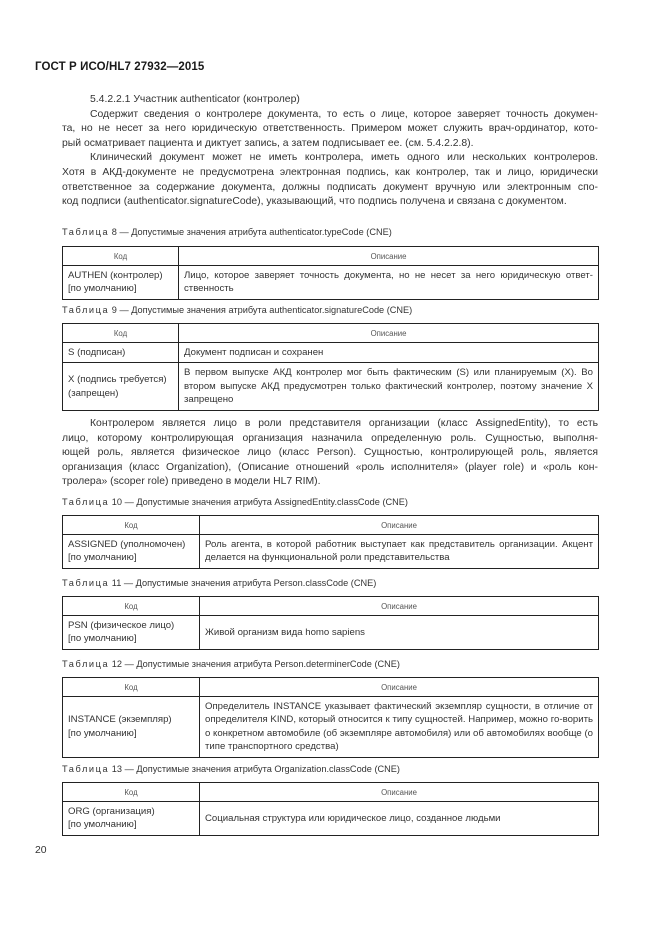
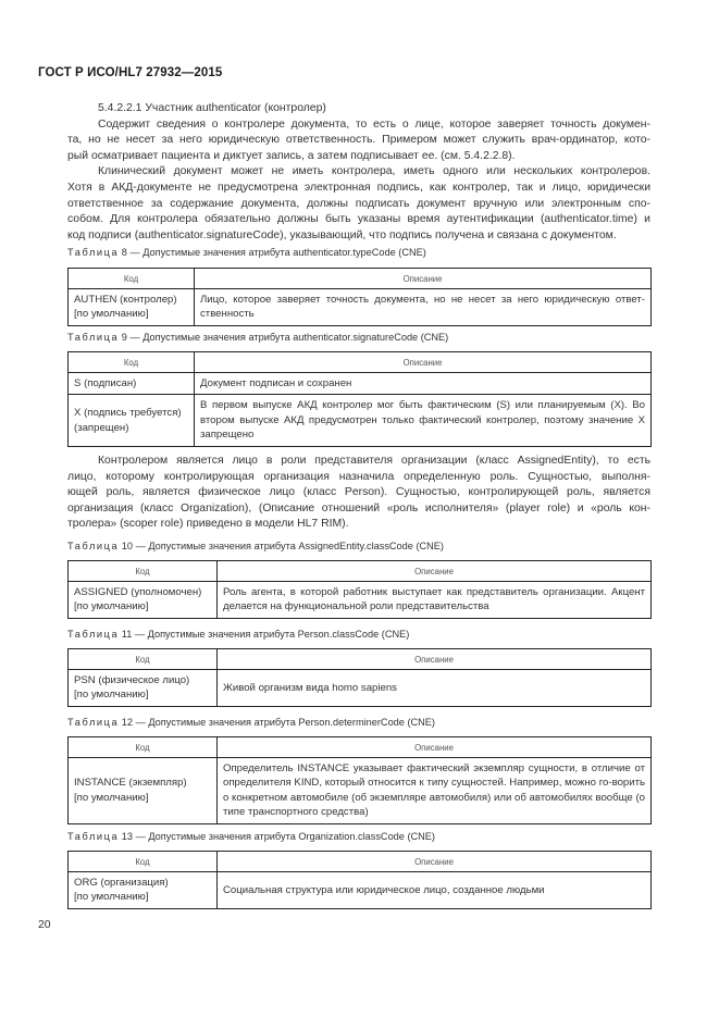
  ГОСТ Р ИСО/HL7 27932—2015
  5.4.2.2.1 Участник authenticator (контролер)
  Содержит сведения о контролере документа, то есть о лице, которое заверяет точность докумен-
  та, но не несет за него юридическую ответственность. Примером может служить врач-ординатор, кото-
  рый осматривает пациента и диктует запись, а затем подписывает ее. (см. 5.4.2.2.8).
  Клинический документ может не иметь контролера, иметь одного или нескольких контролеров.
  Хотя в АКД-документе не предусмотрена электронная подпись, как контролер, так и лицо, юридически
  ответственное за содержание документа, должны подписать документ вручную или электронным спо-
+ собом. Для контролера обязательно должны быть указаны время аутентификации (authenticator.time) и
  код подписи (authenticator.signatureCode), указывающий, что подпись получена и связана с документом.
  Таблица 8 — Допустимые значения атрибута authenticator.typeCode (CNE)
  Код	Описание
  AUTHEN (контролер)[по умолчанию]	Лицо, которое заверяет точность документа, но не несет за него юридическую ответ-ственность
  Таблица 9 — Допустимые значения атрибута authenticator.signatureCode (CNE)
  Код	Описание
  S (подписан)	Документ подписан и сохранен
  X (подпись требуется)(запрещен)	В первом выпуске АКД контролер мог быть фактическим (S) или планируемым (X). Во втором выпуске АКД предусмотрен только фактический контролер, поэтому значение X запрещено
  Контролером является лицо в роли представителя организации (класс AssignedEntity), то есть
  лицо, которому контролирующая организация назначила определенную роль. Сущностью, выполня-
  ющей роль, является физическое лицо (класс Person). Сущностью, контролирующей роль, является
  организация (класс Organization), (Описание отношений «роль исполнителя» (player role) и «роль кон-
  тролера» (scoper role) приведено в модели HL7 RIM).
  Таблица 10 — Допустимые значения атрибута AssignedEntity.classCode (CNE)
  Код	Описание
  ASSIGNED (уполномочен)[по умолчанию]	Роль агента, в которой работник выступает как представитель организации. Акцент делается на функциональной роли представительства
  Таблица 11 — Допустимые значения атрибута Person.classCode (CNE)
  Код	Описание
  PSN (физическое лицо)[по умолчанию]	Живой организм вида homo sapiens
  Таблица 12 — Допустимые значения атрибута Person.determinerCode (CNE)
  Код	Описание
  INSTANCE (экземпляр)[по умолчанию]	Определитель INSTANCE указывает фактический экземпляр сущности, в отличие от определителя KIND, который относится к типу сущностей. Например, можно го-ворить о конкретном автомобиле (об экземпляре автомобиля) или об автомобилях вообще (о типе транспортного средства)
  Таблица 13 — Допустимые значения атрибута Organization.classCode (CNE)
  Код	Описание
  ORG (организация)[по умолчанию]	Социальная структура или юридическое лицо, созданное людьми
  20
